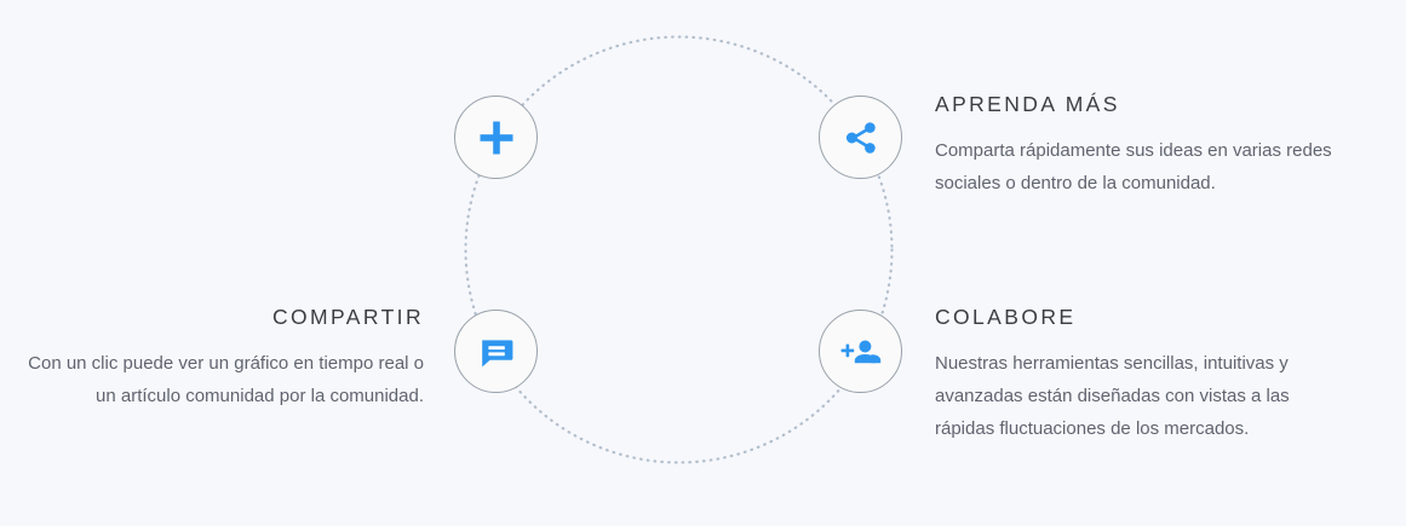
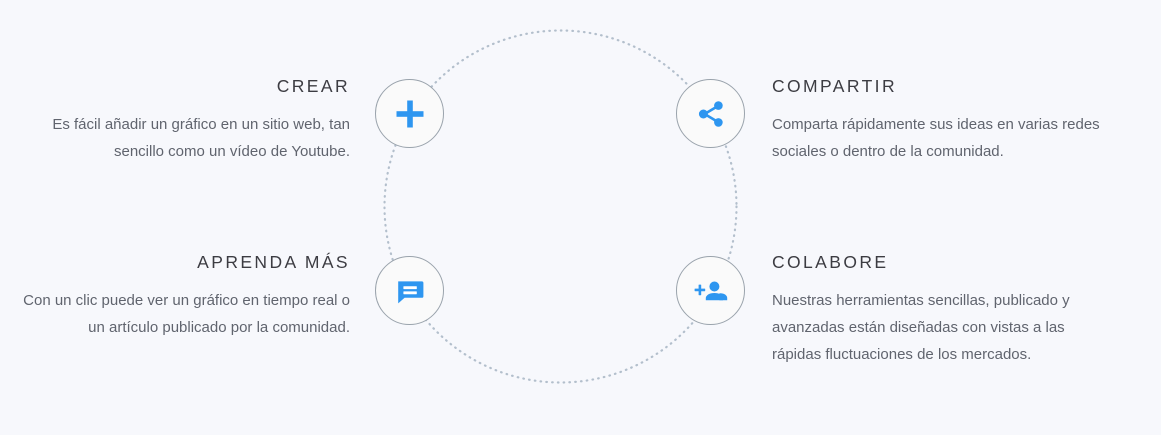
+ CREAR
+ Es fácil añadir un gráfico en un sitio web, tan sencillo como un vídeo de Youtube.
- APRENDA MÁS
+ COMPARTIR
  Comparta rápidamente sus ideas en varias redes sociales o dentro de la comunidad.
- COMPARTIR
+ APRENDA MÁS
- Con un clic puede ver un gráfico en tiempo real o un artículo comunidad por la comunidad.
+ Con un clic puede ver un gráfico en tiempo real o un artículo publicado por la comunidad.
  COLABORE
- Nuestras herramientas sencillas, intuitivas y avanzadas están diseñadas con vistas a las rápidas fluctuaciones de los mercados.
+ Nuestras herramientas sencillas, publicado y avanzadas están diseñadas con vistas a las rápidas fluctuaciones de los mercados.
